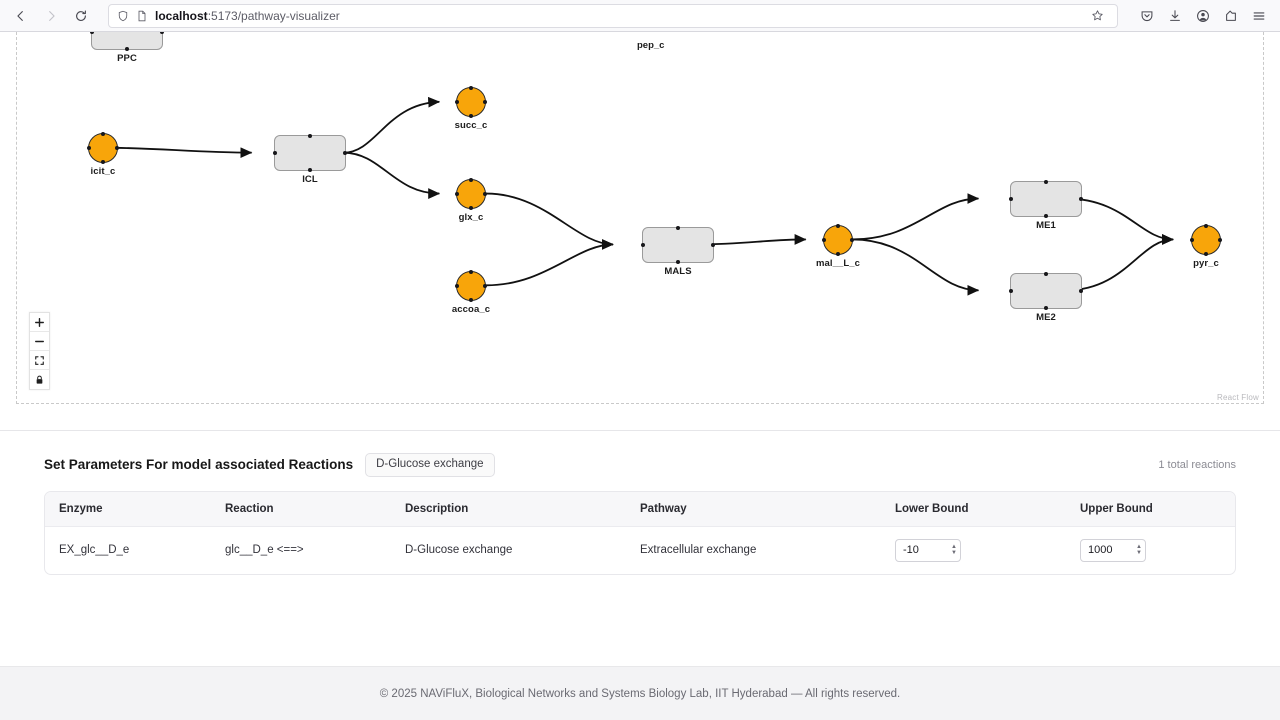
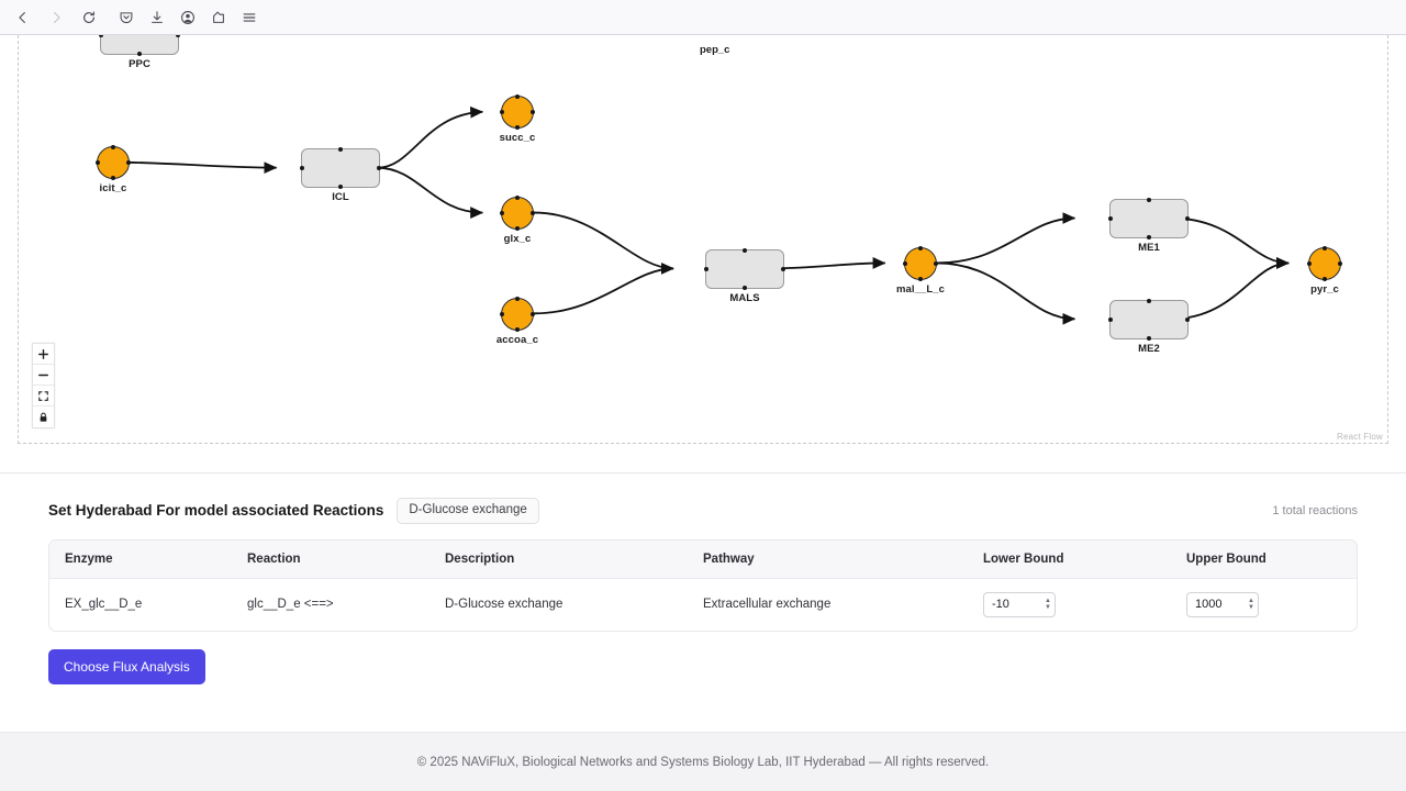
- localhost:5173/pathway-visualizer
  PPC
  pep_c
  icit_c
  ICL
  succ_c
  glx_c
  accoa_c
  MALS
  mal__L_c
  ME1
  ME2
  pyr_c
  React Flow
- Set Parameters For model associated Reactions
+ Set Hyderabad For model associated Reactions
  D-Glucose exchange
  1 total reactions
  Enzyme	Reaction	Description	Pathway	Lower Bound	Upper Bound
  EX_glc__D_e	glc__D_e <==>	D-Glucose exchange	Extracellular exchange	-10	1000
+ Choose Flux Analysis
  © 2025 NAViFluX, Biological Networks and Systems Biology Lab, IIT Hyderabad — All rights reserved.
